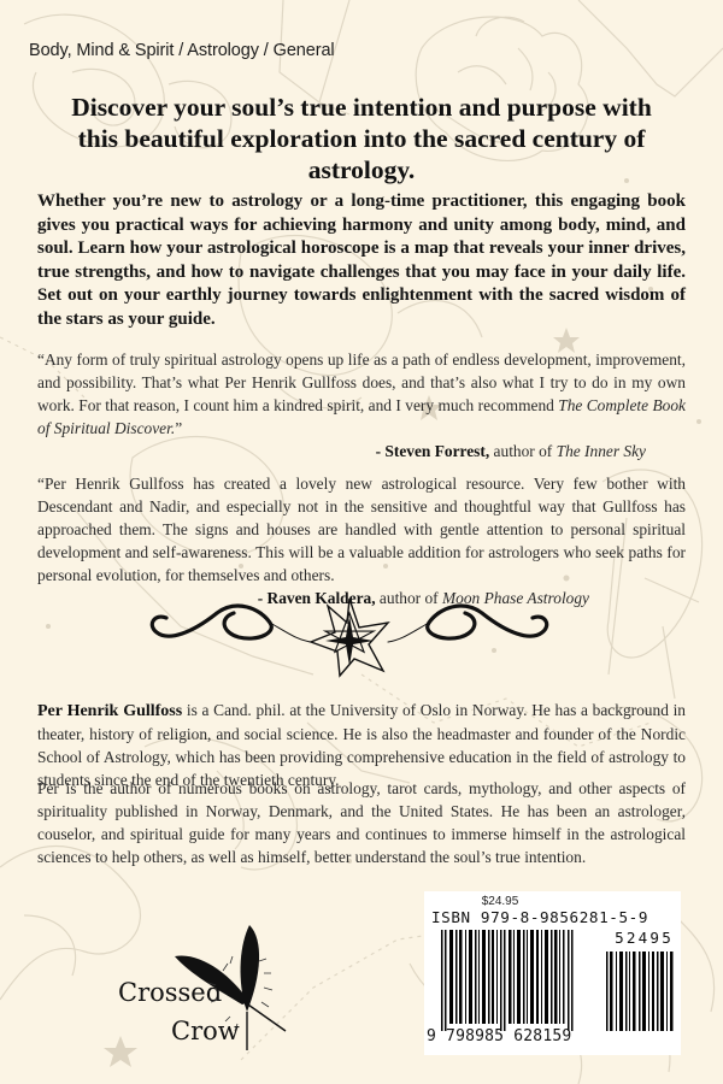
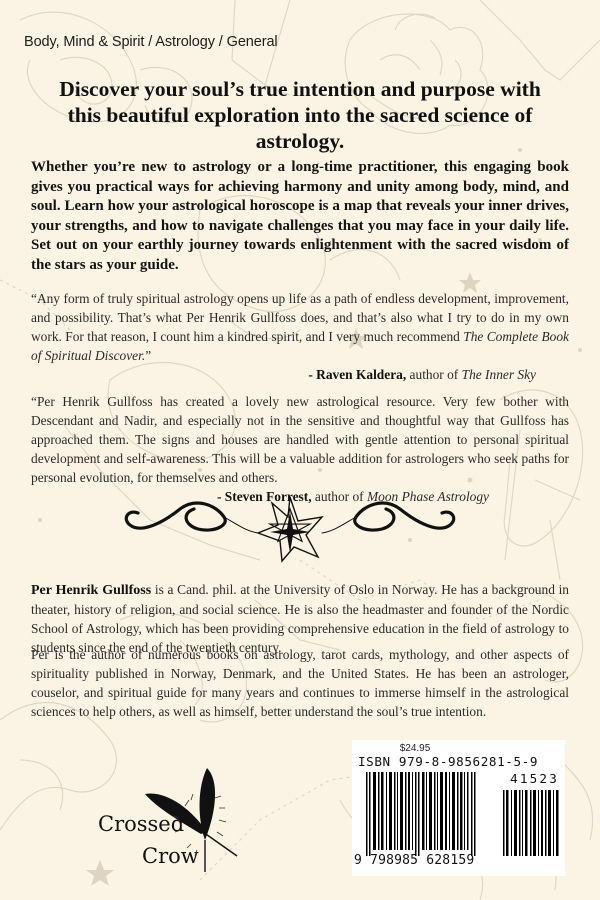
  Body, Mind & Spirit / Astrology / General
- Discover your soul’s true intention and purpose with this beautiful exploration into the sacred century of astrology.
+ Discover your soul’s true intention and purpose with this beautiful exploration into the sacred science of astrology.
- Whether you’re new to astrology or a long-time practitioner, this engaging book gives you practical ways for achieving harmony and unity among body, mind, and soul. Learn how your astrological horoscope is a map that reveals your inner drives, true strengths, and how to navigate challenges that you may face in your daily life. Set out on your earthly journey towards enlightenment with the sacred wisdom of the stars as your guide.
+ Whether you’re new to astrology or a long-time practitioner, this engaging book gives you practical ways for achieving harmony and unity among body, mind, and soul. Learn how your astrological horoscope is a map that reveals your inner drives, your strengths, and how to navigate challenges that you may face in your daily life. Set out on your earthly journey towards enlightenment with the sacred wisdom of the stars as your guide.
  “Any form of truly spiritual astrology opens up life as a path of endless development, improvement, and possibility. That’s what Per Henrik Gullfoss does, and that’s also what I try to do in my own work. For that reason, I count him a kindred spirit, and I very much recommend The Complete Book of Spiritual Discover.”
- - Steven Forrest, author of The Inner Sky
+ - Raven Kaldera, author of The Inner Sky
  “Per Henrik Gullfoss has created a lovely new astrological resource. Very few bother with Descendant and Nadir, and especially not in the sensitive and thoughtful way that Gullfoss has approached them. The signs and houses are handled with gentle attention to personal spiritual development and self-awareness. This will be a valuable addition for astrologers who seek paths for personal evolution, for themselves and others.
- - Raven Kaldera, author of Moon Phase Astrology
+ - Steven Forrest, author of Moon Phase Astrology
  Per Henrik Gullfoss is a Cand. phil. at the University of Oslo in Norway. He has a background in theater, history of religion, and social science. He is also the headmaster and founder of the Nordic School of Astrology, which has been providing comprehensive education in the field of astrology to students since the end of the twentieth century.
  Per is the author of numerous books on astrology, tarot cards, mythology, and other aspects of spirituality published in Norway, Denmark, and the United States. He has been an astrologer, couselor, and spiritual guide for many years and continues to immerse himself in the astrological sciences to help others, as well as himself, better understand the soul’s true intention.
  Crossed
  Crow
  $24.95
  ISBN 979-8-9856281-5-9
- 52495
+ 41523
  9 798985 628159
